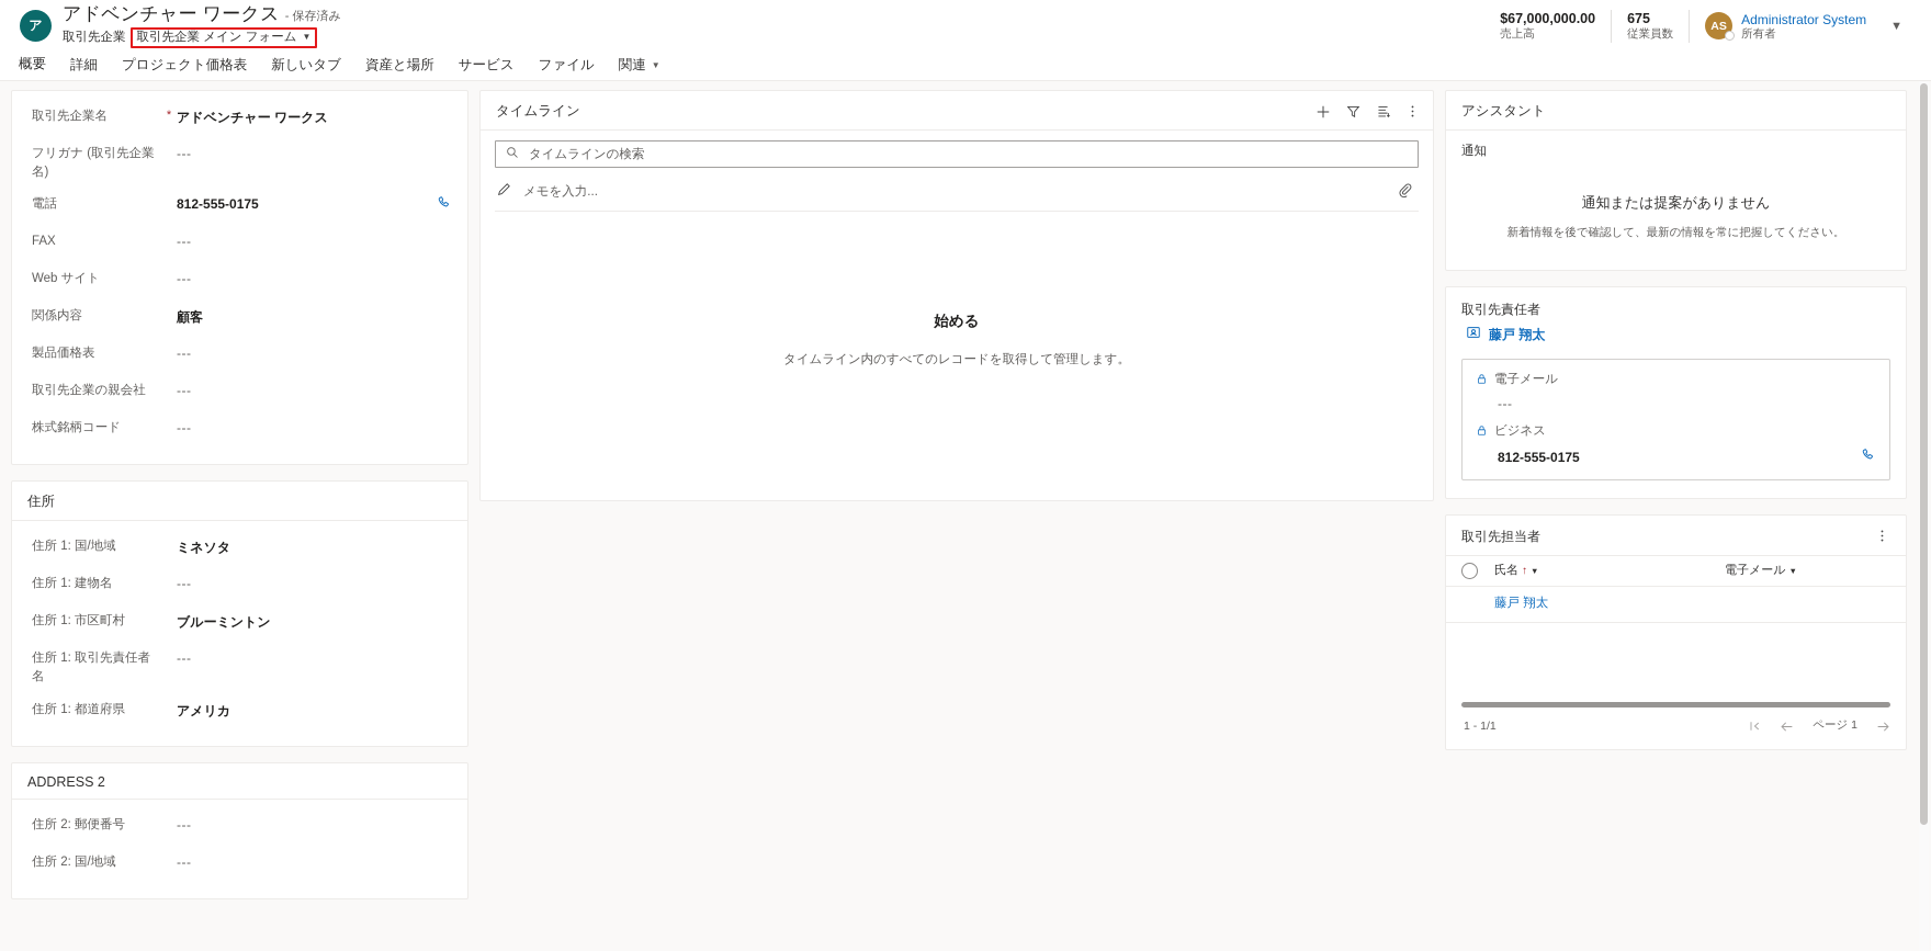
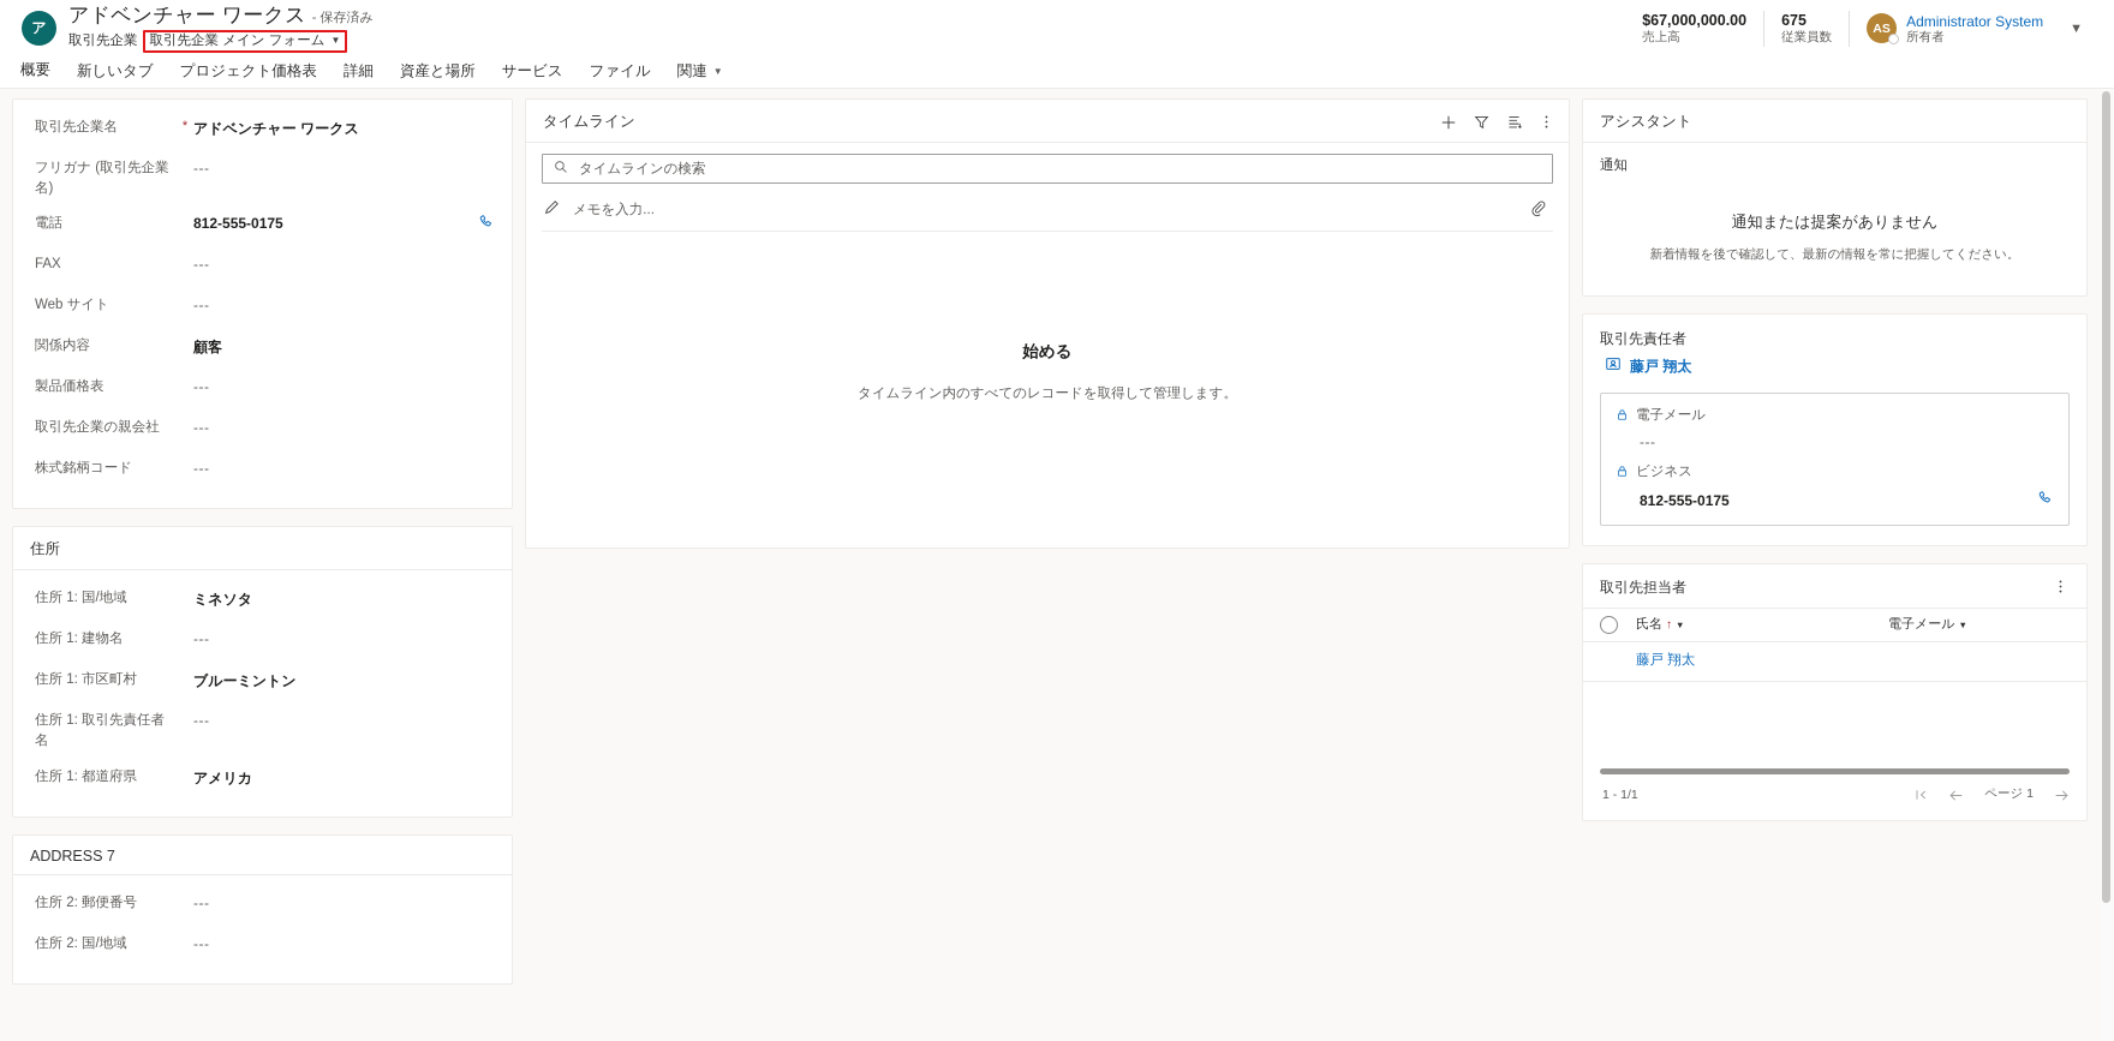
  ア
  アドベンチャー ワークス
  - 保存済み
  取引先企業
  取引先企業 メイン フォーム
  ▼
  $67,000,000.00
  売上高
  675
  従業員数
  AS
  Administrator System
  所有者
  ▼
  概要
- 詳細
+ 新しいタブ
  プロジェクト価格表
- 新しいタブ
+ 詳細
  資産と場所
  サービス
  ファイル
  関連
  ▼
  取引先企業名
  *
  アドベンチャー ワークス
  フリガナ (取引先企業名)
  ---
  電話
  812-555-0175
  FAX
  ---
  Web サイト
  ---
  関係内容
  顧客
  製品価格表
  ---
  取引先企業の親会社
  ---
  株式銘柄コード
  ---
  住所
  住所 1: 国/地域
  ミネソタ
  住所 1: 建物名
  ---
  住所 1: 市区町村
  ブルーミントン
  住所 1: 取引先責任者名
  ---
  住所 1: 都道府県
  アメリカ
- ADDRESS 2
+ ADDRESS 7
  住所 2: 郵便番号
  ---
  住所 2: 国/地域
  ---
  タイムライン
  タイムラインの検索
  メモを入力...
  始める
  タイムライン内のすべてのレコードを取得して管理します。
  アシスタント
  通知
  通知または提案がありません
  新着情報を後で確認して、最新の情報を常に把握してください。
  取引先責任者
  藤戸 翔太
  電子メール
  ---
  ビジネス
  812-555-0175
  取引先担当者
  氏名
  ↑
  ▼
  電子メール
  ▼
  藤戸 翔太
  1 - 1/1
  ページ 1
